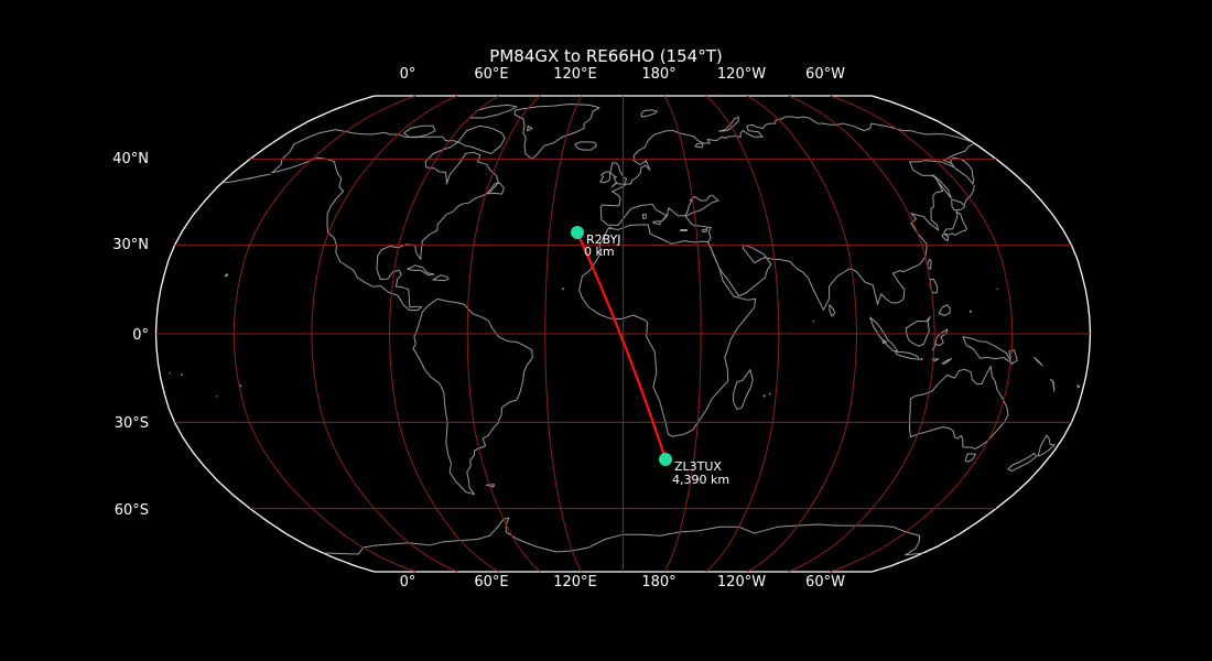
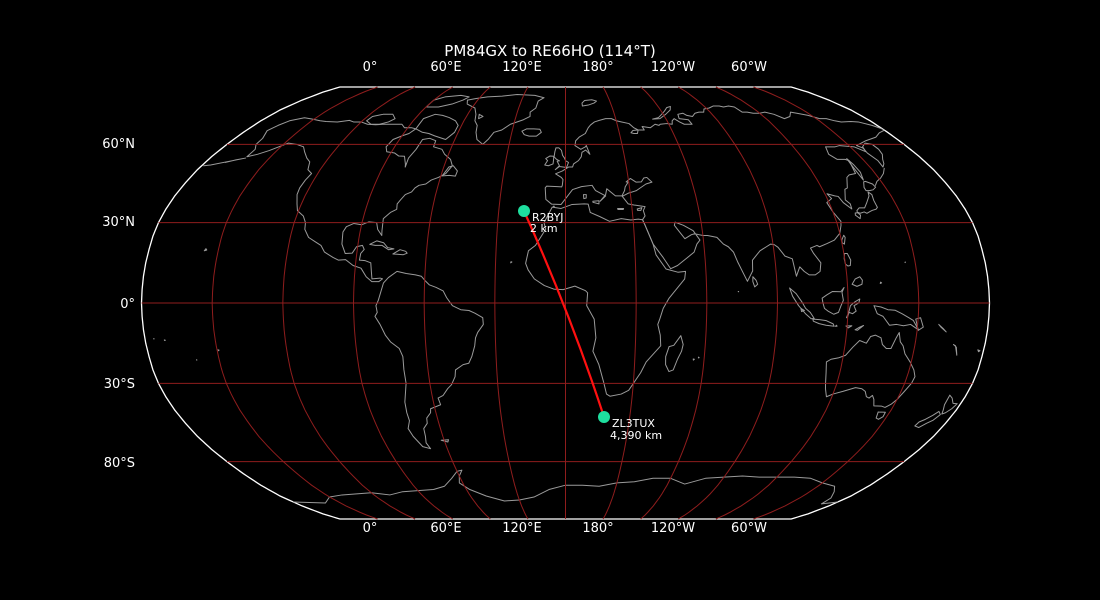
- PM84GX to RE66HO (154°T)
+ PM84GX to RE66HO (114°T)
  0°
  60°E
  120°E
  180°
  120°W
  60°W
  0°
  60°E
  120°E
  180°
  120°W
  60°W
- 40°N
+ 60°N
  30°N
  0°
  30°S
- 60°S
+ 80°S
  R2BYJ
- 0 km
+ 2 km
  ZL3TUX
  4,390 km
